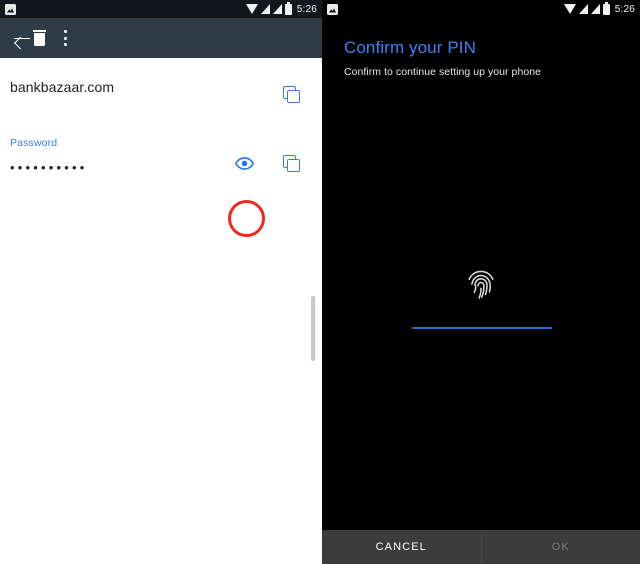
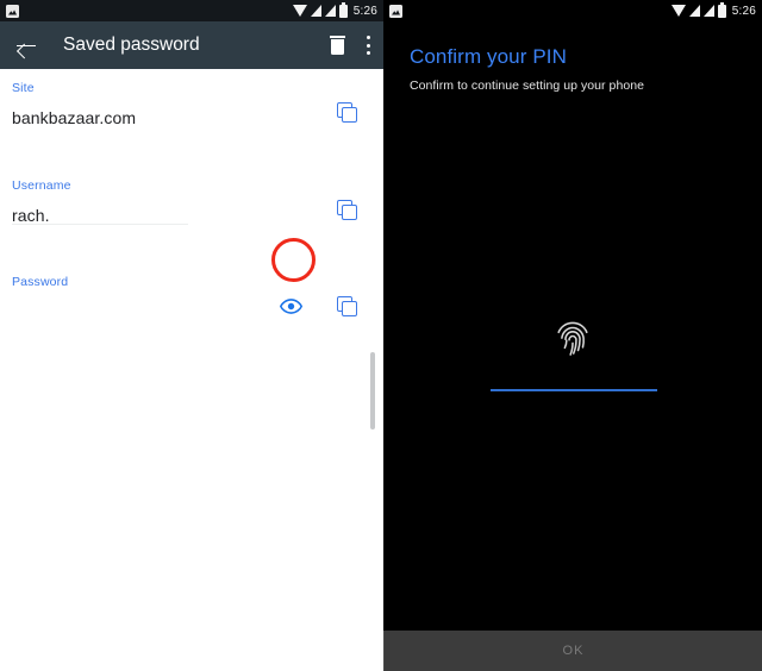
  5:26
+ Saved password
+ Site
  bankbazaar.com
+ Username
+ rach.
  Password
- ••••••••••
  5:26
  Confirm your PIN
  Confirm to continue setting up your phone
- CANCEL
  OK
